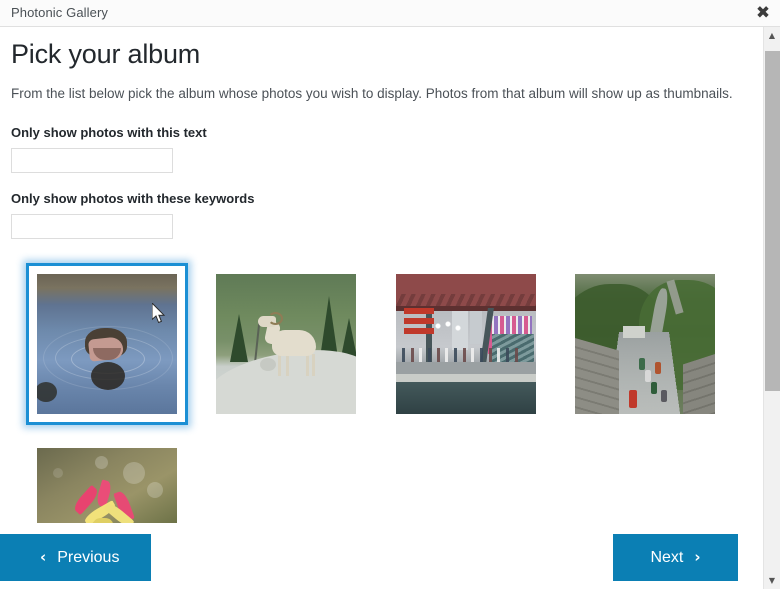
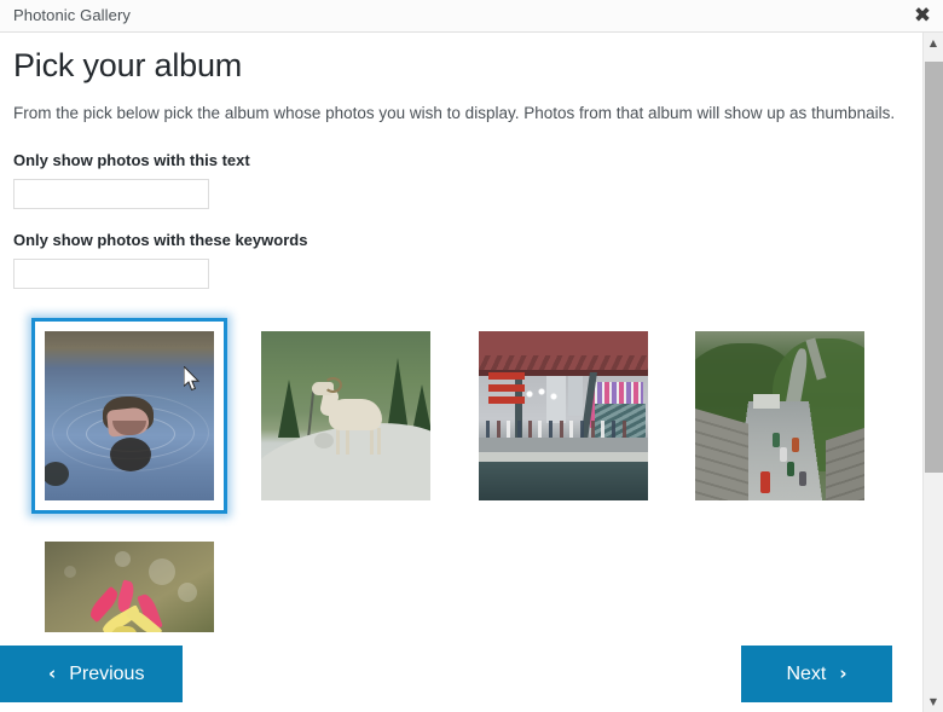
  Photonic Gallery
  ✖
  ▲
  ▼
  Pick your album
- From the list below pick the album whose photos you wish to display. Photos from that album will show up as thumbnails.
+ From the pick below pick the album whose photos you wish to display. Photos from that album will show up as thumbnails.
  Only show photos with this text
  Only show photos with these keywords
  ‹
  Previous
  Next
  ›
